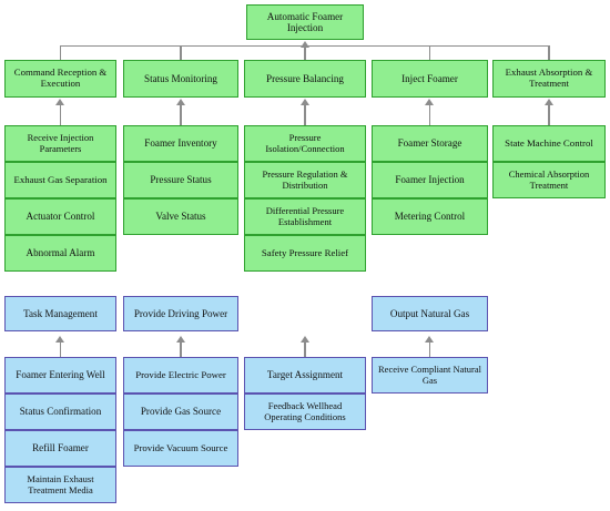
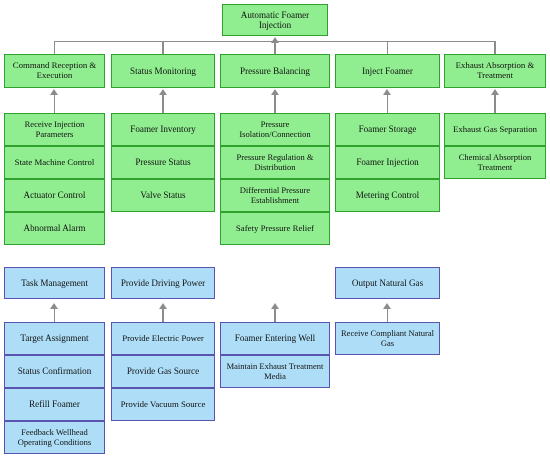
  Automatic Foamer Injection
  Command Reception & Execution
  Receive Injection Parameters
- Exhaust Gas Separation
+ State Machine Control
  Actuator Control
  Abnormal Alarm
  Status Monitoring
  Foamer Inventory
  Pressure Status
  Valve Status
  Pressure Balancing
  Pressure Isolation/Connection
  Pressure Regulation & Distribution
  Differential Pressure Establishment
  Safety Pressure Relief
  Inject Foamer
  Foamer Storage
  Foamer Injection
  Metering Control
  Exhaust Absorption & Treatment
- State Machine Control
+ Exhaust Gas Separation
  Chemical Absorption Treatment
  Task Management
- Foamer Entering Well
+ Target Assignment
  Status Confirmation
  Refill Foamer
- Maintain Exhaust Treatment Media
+ Feedback Wellhead Operating Conditions
  Provide Driving Power
  Provide Electric Power
  Provide Gas Source
  Provide Vacuum Source
- Target Assignment
+ Foamer Entering Well
- Feedback Wellhead Operating Conditions
+ Maintain Exhaust Treatment Media
  Output Natural Gas
  Receive Compliant Natural Gas
